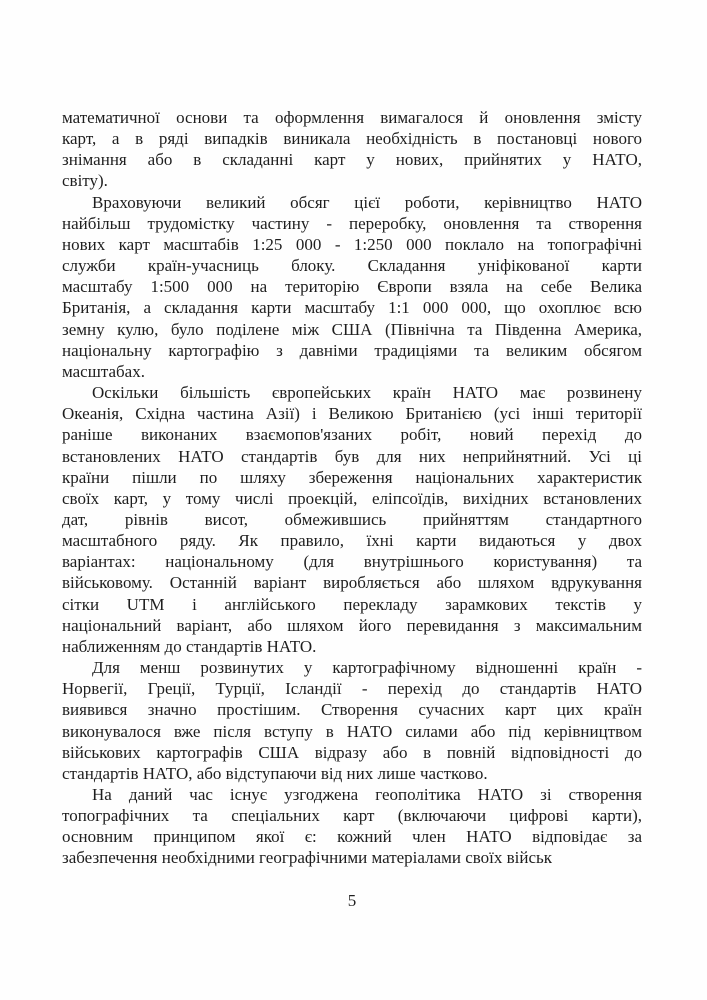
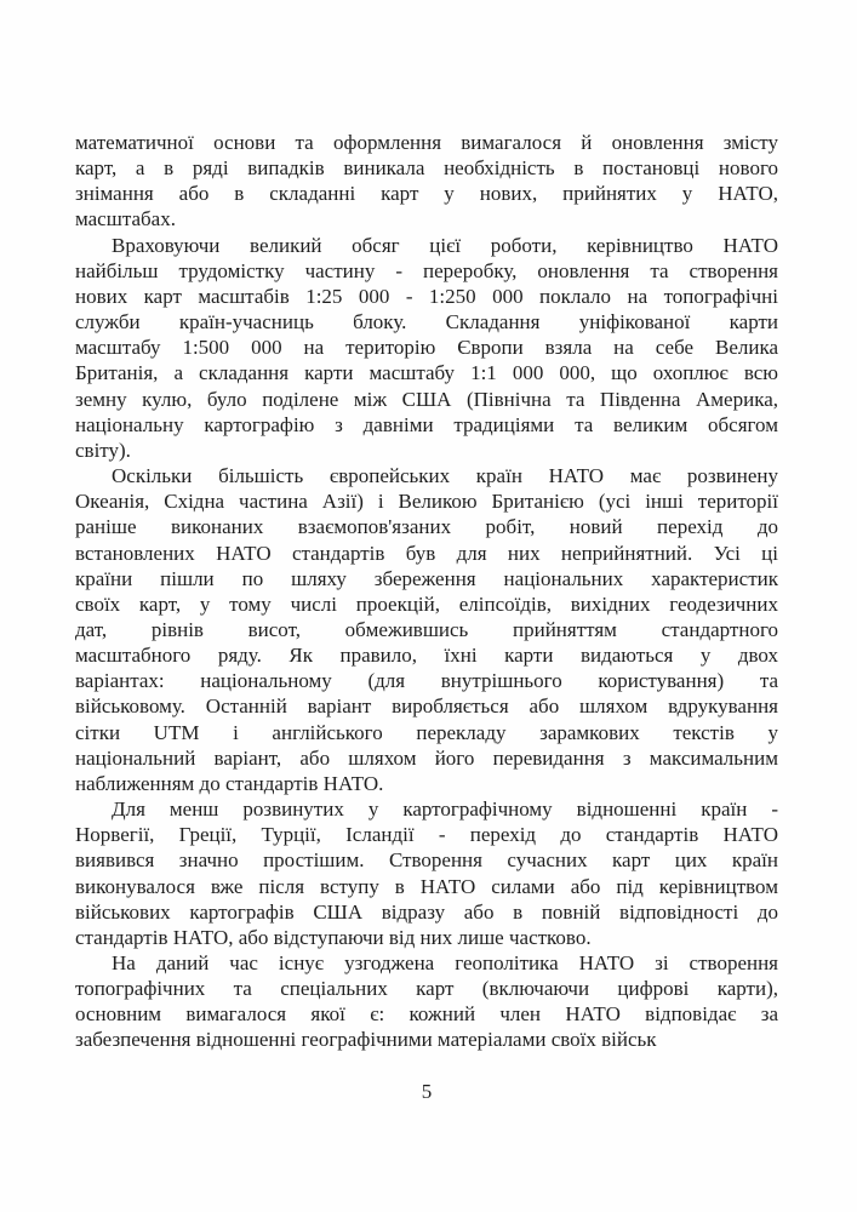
  математичної основи та оформлення вимагалося й оновлення змісту
  карт, а в ряді випадків виникала необхідність в постановці нового
  знімання або в складанні карт у нових, прийнятих у НАТО,
- світу).
+ масштабах.
  Враховуючи великий обсяг цієї роботи, керівництво НАТО
  найбільш трудомістку частину - переробку, оновлення та створення
  нових карт масштабів 1:25 000 - 1:250 000 поклало на топографічні
  служби країн-учасниць блоку. Складання уніфікованої карти
  масштабу 1:500 000 на територію Європи взяла на себе Велика
  Британія, а складання карти масштабу 1:1 000 000, що охоплює всю
  земну кулю, було поділене між США (Північна та Південна Америка,
  національну картографію з давніми традиціями та великим обсягом
- масштабах.
+ світу).
  Оскільки більшість європейських країн НАТО має розвинену
  Океанія, Східна частина Азії) і Великою Британією (усі інші території
  раніше виконаних взаємопов'язаних робіт, новий перехід до
  встановлених НАТО стандартів був для них неприйнятний. Усі ці
  країни пішли по шляху збереження національних характеристик
- своїх карт, у тому числі проекцій, еліпсоїдів, вихідних встановлених
+ своїх карт, у тому числі проекцій, еліпсоїдів, вихідних геодезичних
  дат, рівнів висот, обмежившись прийняттям стандартного
  масштабного ряду. Як правило, їхні карти видаються у двох
  варіантах: національному (для внутрішнього користування) та
  військовому. Останній варіант виробляється або шляхом вдрукування
  сітки UTM і англійського перекладу зарамкових текстів у
  національний варіант, або шляхом його перевидання з максимальним
  наближенням до стандартів НАТО.
  Для менш розвинутих у картографічному відношенні країн -
  Норвегії, Греції, Турції, Ісландії - перехід до стандартів НАТО
  виявився значно простішим. Створення сучасних карт цих країн
  виконувалося вже після вступу в НАТО силами або під керівництвом
  військових картографів США відразу або в повній відповідності до
  стандартів НАТО, або відступаючи від них лише частково.
  На даний час існує узгоджена геополітика НАТО зі створення
  топографічних та спеціальних карт (включаючи цифрові карти),
- основним принципом якої є: кожний член НАТО відповідає за
+ основним вимагалося якої є: кожний член НАТО відповідає за
- забезпечення необхідними географічними матеріалами своїх військ
+ забезпечення відношенні географічними матеріалами своїх військ
  5
